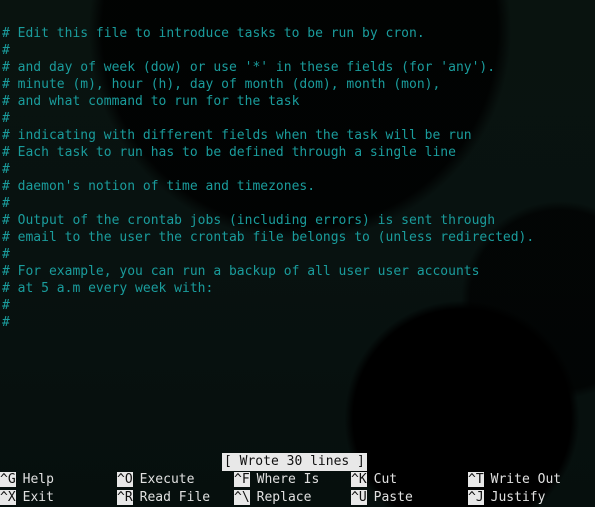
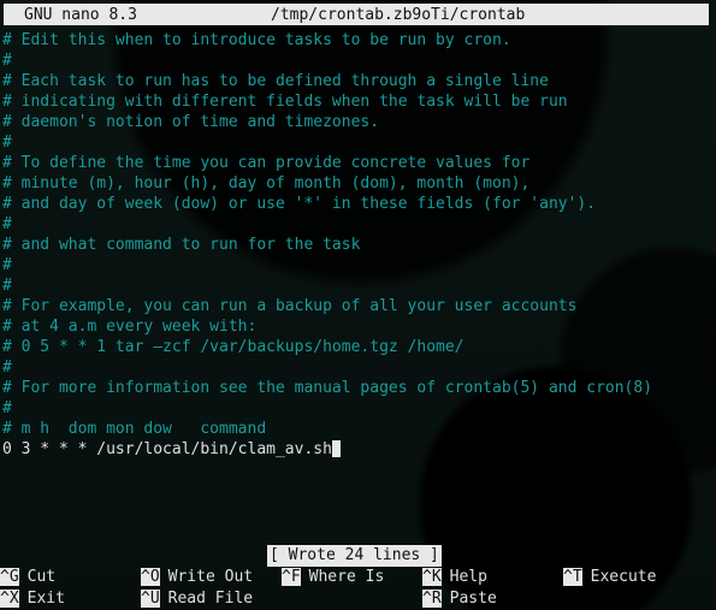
+ GNU nano 8.3
+ /tmp/crontab.zb9oTi/crontab
- # Edit this file to introduce tasks to be run by cron.
+ # Edit this when to introduce tasks to be run by cron.
  #
- # and day of week (dow) or use '*' in these fields (for 'any').
+ # Each task to run has to be defined through a single line
- # minute (m), hour (h), day of month (dom), month (mon),
+ # indicating with different fields when the task will be run
- # and what command to run for the task
+ # daemon's notion of time and timezones.
  #
+ # To define the time you can provide concrete values for
- # indicating with different fields when the task will be run
+ # minute (m), hour (h), day of month (dom), month (mon),
- # Each task to run has to be defined through a single line
+ # and day of week (dow) or use '*' in these fields (for 'any').
  #
- # daemon's notion of time and timezones.
+ # and what command to run for the task
  #
- # Output of the crontab jobs (including errors) is sent through
- # email to the user the crontab file belongs to (unless redirected).
  #
- # For example, you can run a backup of all user user accounts
+ # For example, you can run a backup of all your user accounts
- # at 5 a.m every week with:
+ # at 4 a.m every week with:
+ # 0 5 * * 1 tar –zcf /var/backups/home.tgz /home/
  #
+ # For more information see the manual pages of crontab(5) and cron(8)
  #
+ # m h dom mon dow command
+ 0 3 * * * /usr/local/bin/clam_av.sh
- [ Wrote 30 lines ]
+ [ Wrote 24 lines ]
- ^G Help
+ ^G Cut
- ^O Execute
+ ^O Write Out
  ^F Where Is
- ^K Cut
+ ^K Help
- ^T Write Out
+ ^T Execute
  ^X Exit
- ^R Read File
+ ^U Read File
- ^\ Replace
- ^U Paste
+ ^R Paste
- ^J Justify
